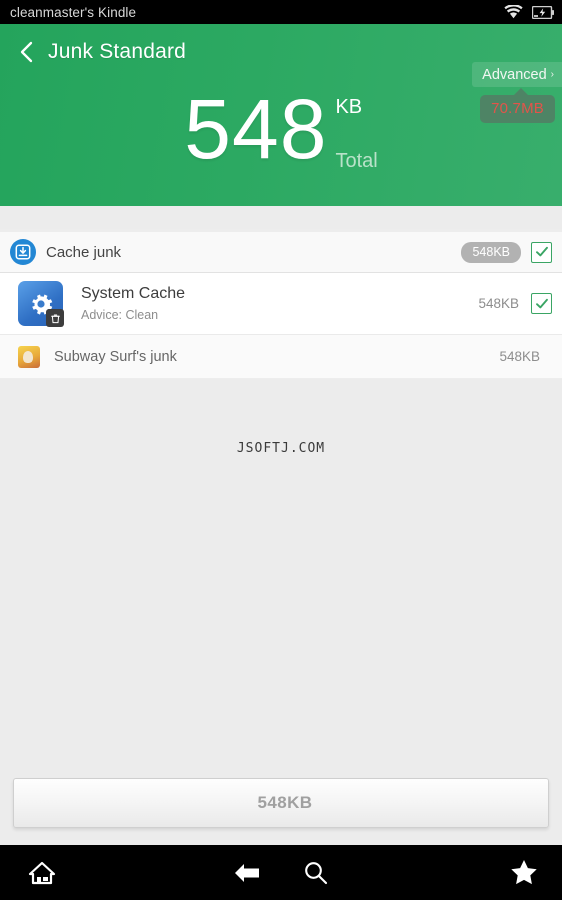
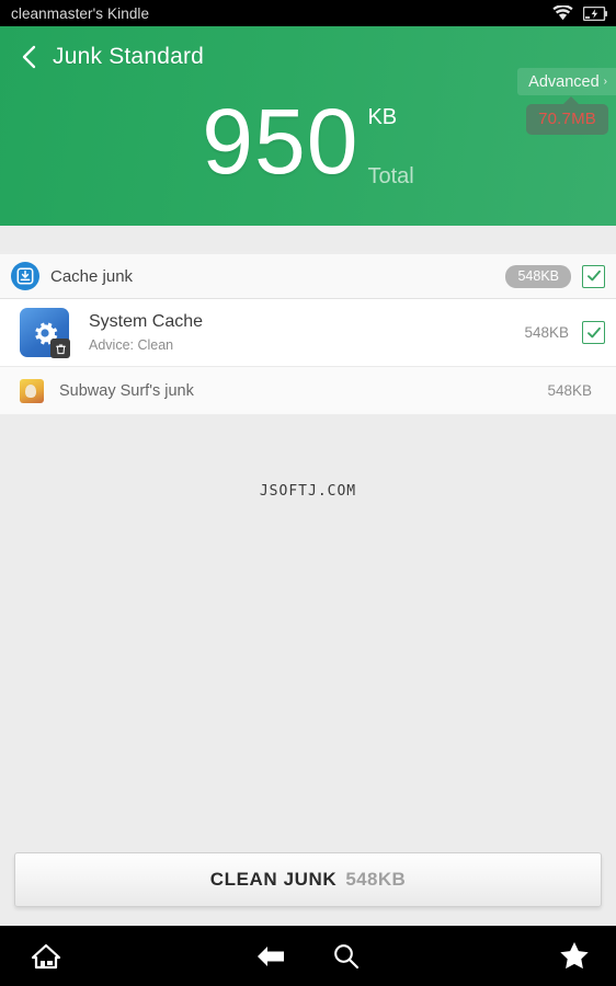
  cleanmaster's Kindle
  Junk Standard
  Advanced
  ›
  70.7MB
- 548
+ 950
  KB
  Total
  Cache junk
  548KB
  System Cache
  Advice: Clean
  548KB
  Subway Surf's junk
  548KB
  JSOFTJ.COM
+ CLEAN JUNK
  548KB
